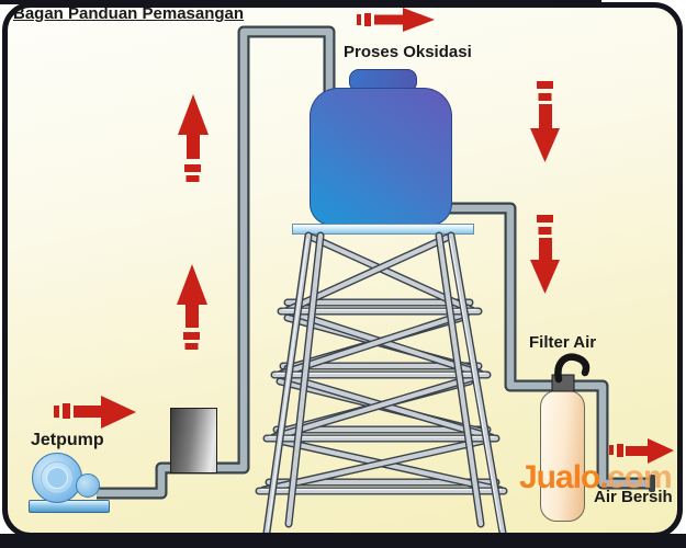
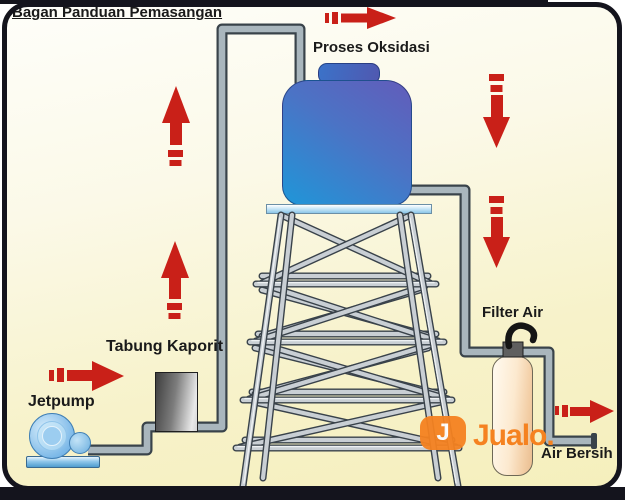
  Bagan Panduan Pemasangan
  Proses Oksidasi
+ Tabung Kaporit
  Jetpump
  Filter Air
  Air Bersih
+ J
  Jualo.
- com
